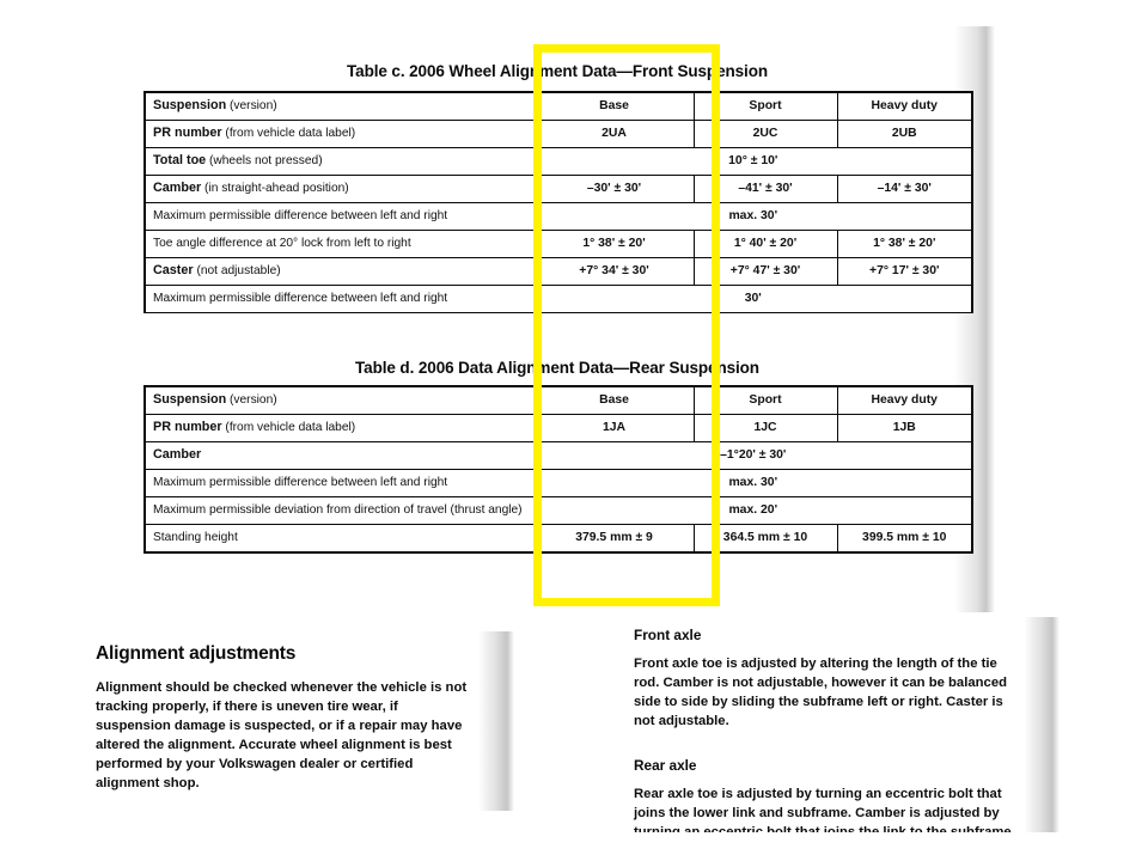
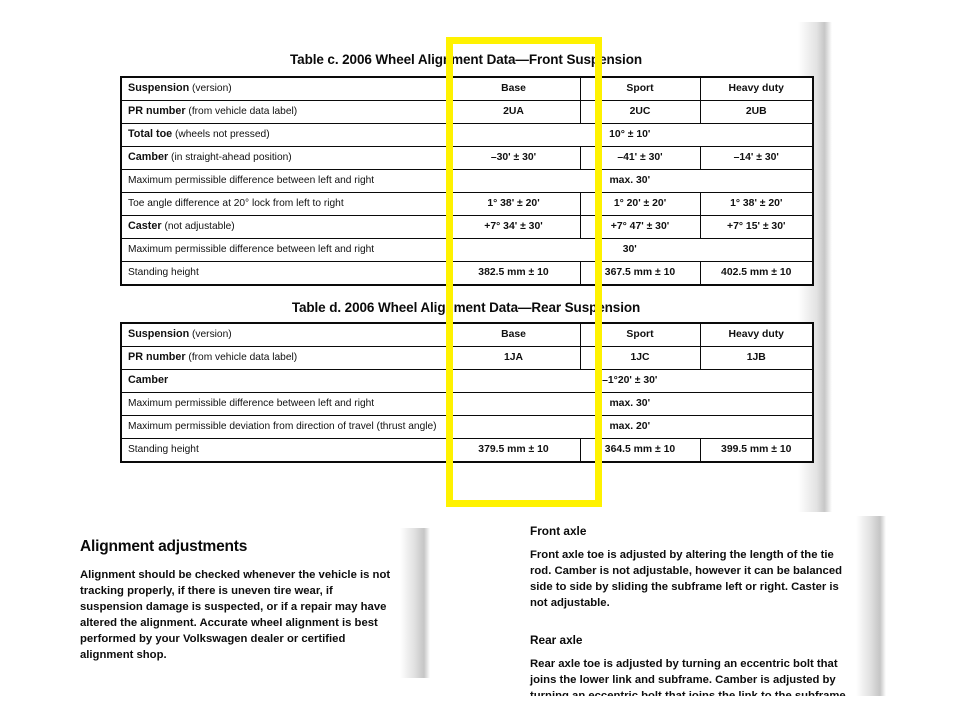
  Table c. 2006 Wheel Alignment Data—Front Suspension
  Suspension (version)	Base	Sport	Heavy duty
  PR number (from vehicle data label)	2UA	2UC	2UB
  Total toe (wheels not pressed)	10° ± 10'
  Camber (in straight-ahead position)	–30' ± 30'	–41' ± 30'	–14' ± 30'
  Maximum permissible difference between left and right	max. 30'
- Toe angle difference at 20° lock from left to right	1° 38' ± 20'	1° 40' ± 20'	1° 38' ± 20'
+ Toe angle difference at 20° lock from left to right	1° 38' ± 20'	1° 20' ± 20'	1° 38' ± 20'
- Caster (not adjustable)	+7° 34' ± 30'	+7° 47' ± 30'	+7° 17' ± 30'
+ Caster (not adjustable)	+7° 34' ± 30'	+7° 47' ± 30'	+7° 15' ± 30'
  Maximum permissible difference between left and right	30'
+ Standing height	382.5 mm ± 10	367.5 mm ± 10	402.5 mm ± 10
- Table d. 2006 Data Alignment Data—Rear Suspension
+ Table d. 2006 Wheel Alignment Data—Rear Suspension
  Suspension (version)	Base	Sport	Heavy duty
  PR number (from vehicle data label)	1JA	1JC	1JB
  Camber	–1°20' ± 30'
  Maximum permissible difference between left and right	max. 30'
  Maximum permissible deviation from direction of travel (thrust angle)	max. 20'
- Standing height	379.5 mm ± 9	364.5 mm ± 10	399.5 mm ± 10
+ Standing height	379.5 mm ± 10	364.5 mm ± 10	399.5 mm ± 10
  Alignment adjustments
  Alignment should be checked whenever the vehicle is not tracking properly, if there is uneven tire wear, if suspension damage is suspected, or if a repair may have altered the alignment. Accurate wheel alignment is best performed by your Volkswagen dealer or certified alignment shop.
  Front axle
  Front axle toe is adjusted by altering the length of the tie rod. Camber is not adjustable, however it can be balanced side to side by sliding the subframe left or right. Caster is not adjustable.
  Rear axle
